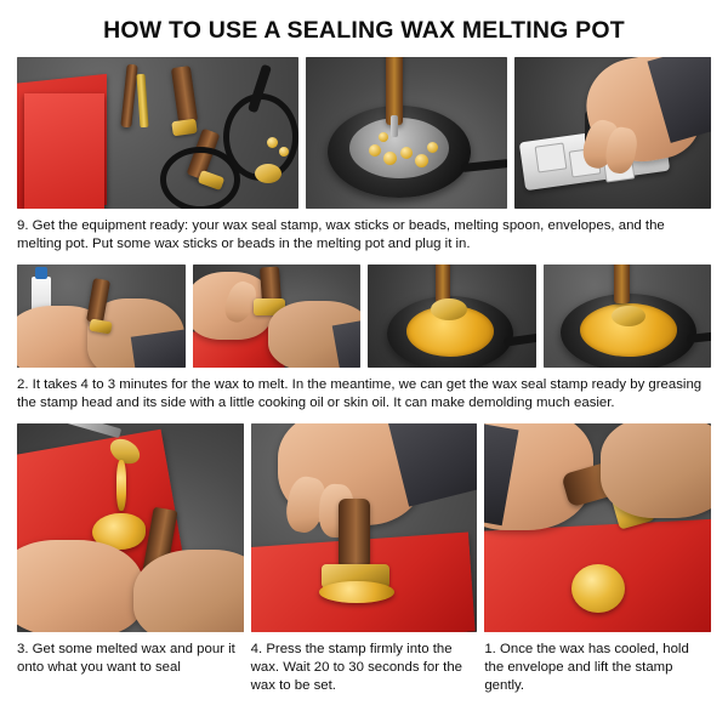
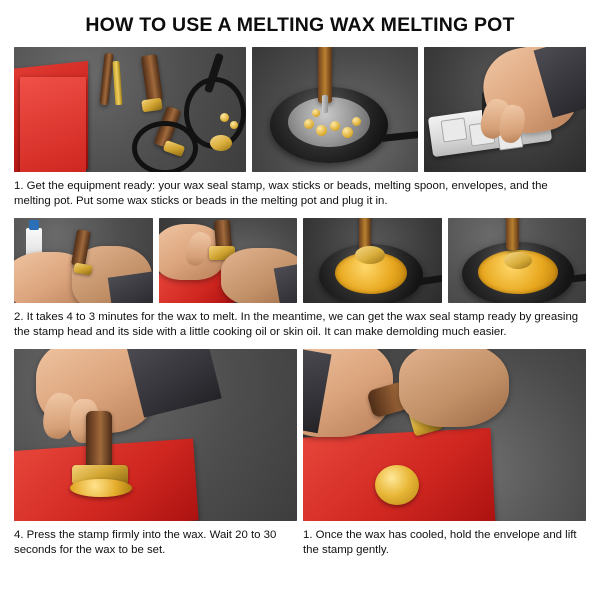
- HOW TO USE A SEALING WAX MELTING POT
+ HOW TO USE A MELTING WAX MELTING POT
- 9. Get the equipment ready: your wax seal stamp, wax sticks or beads, melting spoon, envelopes, and the melting pot. Put some wax sticks or beads in the melting pot and plug it in.
+ 1. Get the equipment ready: your wax seal stamp, wax sticks or beads, melting spoon, envelopes, and the melting pot. Put some wax sticks or beads in the melting pot and plug it in.
  2. It takes 4 to 3 minutes for the wax to melt. In the meantime, we can get the wax seal stamp ready by greasing the stamp head and its side with a little cooking oil or skin oil. It can make demolding much easier.
- 3. Get some melted wax and pour it onto what you want to seal
  4. Press the stamp firmly into the wax. Wait 20 to 30 seconds for the wax to be set.
  1. Once the wax has cooled, hold the envelope and lift the stamp gently.
